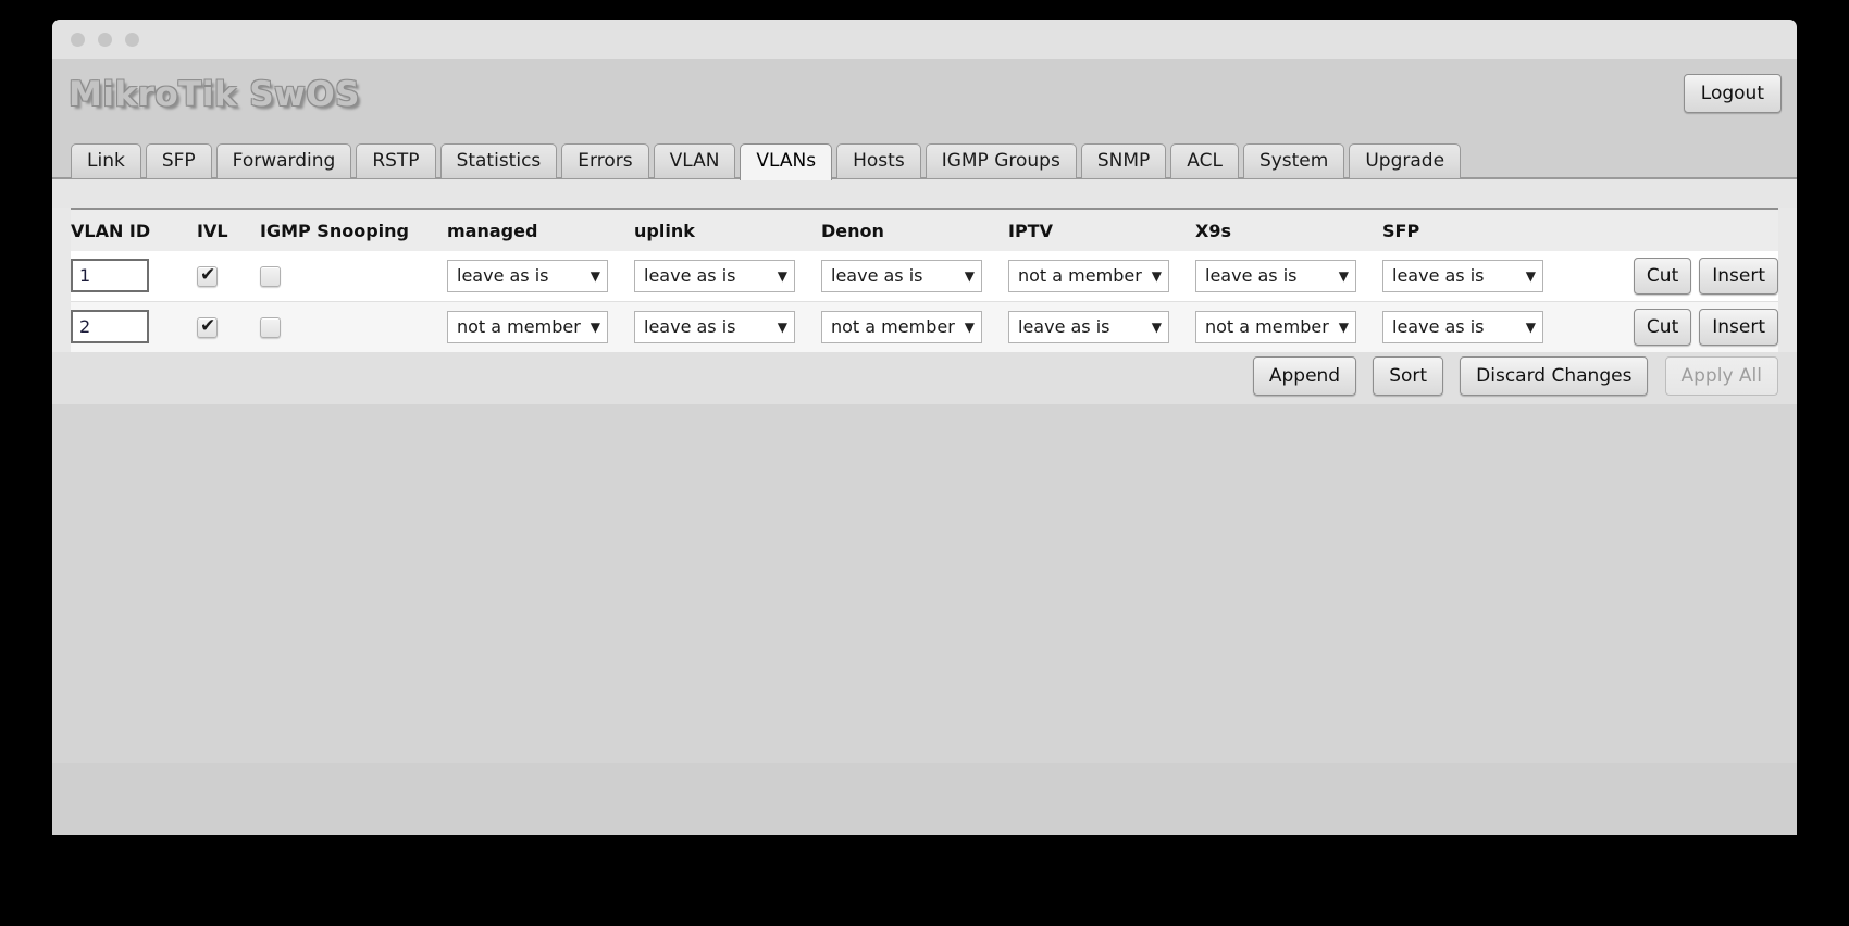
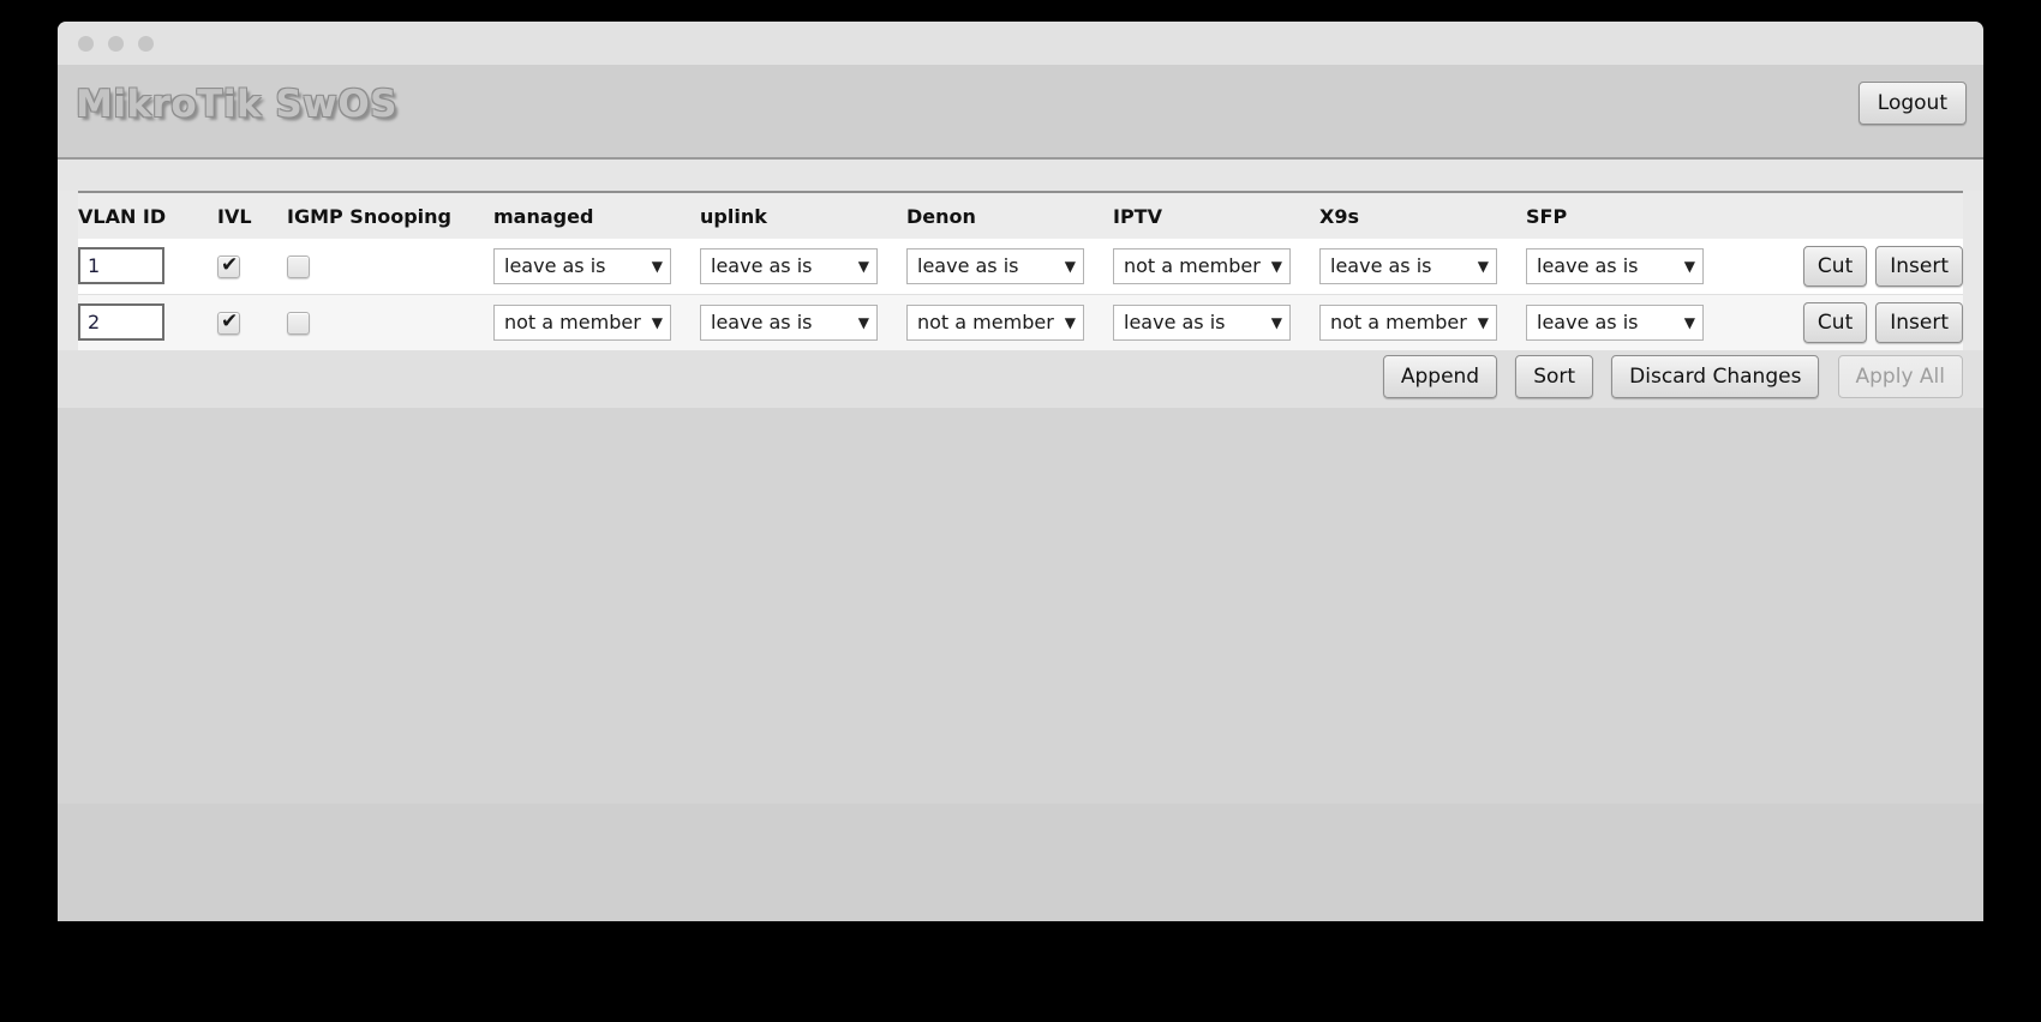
  MikroTik SwOS
  Logout
- Link
- SFP
- Forwarding
- RSTP
- Statistics
- Errors
- VLAN
- VLANs
- Hosts
- IGMP Groups
- SNMP
- ACL
- System
- Upgrade
  VLAN ID	IVL	IGMP Snooping	managed	uplink	Denon	IPTV	X9s	SFP
  1			leave as is ▼	leave as is ▼	leave as is ▼	not a member ▼	leave as is ▼	leave as is ▼	Cut Insert
  2			not a member ▼	leave as is ▼	not a member ▼	leave as is ▼	not a member ▼	leave as is ▼	Cut Insert
  Append Sort Discard Changes Apply All
